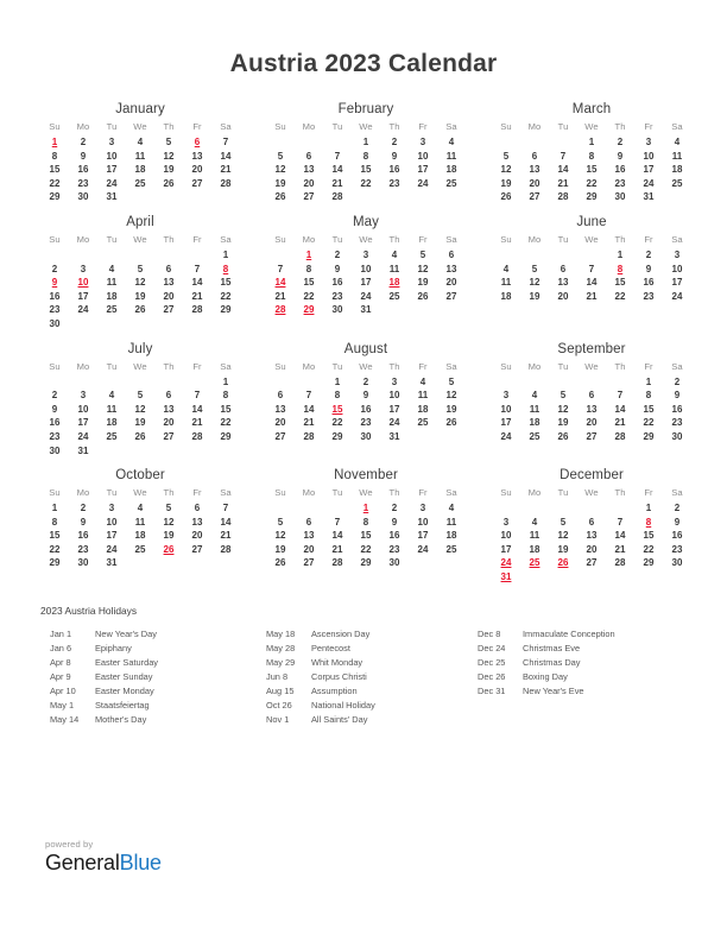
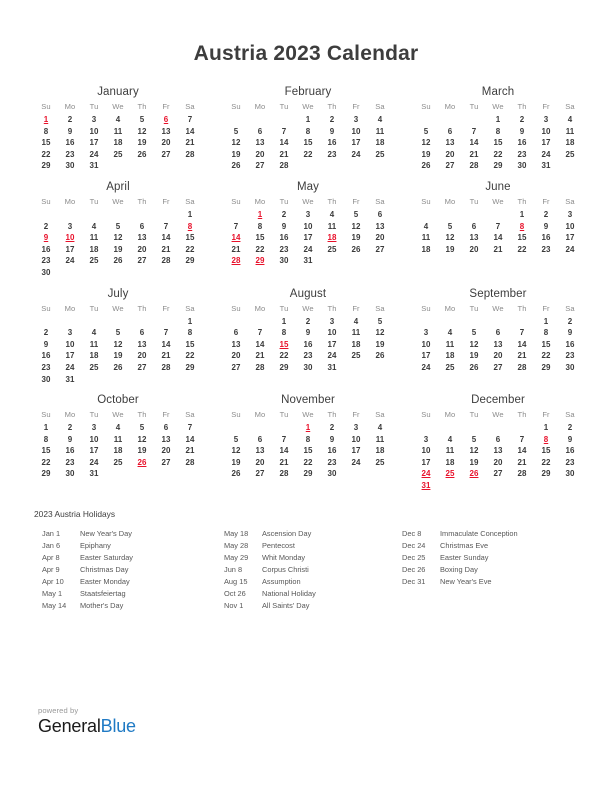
  Austria 2023 Calendar
  January
  Su	Mo	Tu	We	Th	Fr	Sa
  1	2	3	4	5	6	7
  8	9	10	11	12	13	14
  15	16	17	18	19	20	21
  22	23	24	25	26	27	28
  29	30	31
  February
  Su	Mo	Tu	We	Th	Fr	Sa
  			1	2	3	4
  5	6	7	8	9	10	11
  12	13	14	15	16	17	18
  19	20	21	22	23	24	25
  26	27	28
  March
  Su	Mo	Tu	We	Th	Fr	Sa
  			1	2	3	4
  5	6	7	8	9	10	11
  12	13	14	15	16	17	18
  19	20	21	22	23	24	25
  26	27	28	29	30	31
  April
  Su	Mo	Tu	We	Th	Fr	Sa
  						1
  2	3	4	5	6	7	8
  9	10	11	12	13	14	15
  16	17	18	19	20	21	22
  23	24	25	26	27	28	29
  30
  May
  Su	Mo	Tu	We	Th	Fr	Sa
  	1	2	3	4	5	6
  7	8	9	10	11	12	13
  14	15	16	17	18	19	20
  21	22	23	24	25	26	27
  28	29	30	31
  June
  Su	Mo	Tu	We	Th	Fr	Sa
  				1	2	3
  4	5	6	7	8	9	10
  11	12	13	14	15	16	17
  18	19	20	21	22	23	24
  July
  Su	Mo	Tu	We	Th	Fr	Sa
  						1
  2	3	4	5	6	7	8
  9	10	11	12	13	14	15
  16	17	18	19	20	21	22
  23	24	25	26	27	28	29
  30	31
  August
  Su	Mo	Tu	We	Th	Fr	Sa
  		1	2	3	4	5
  6	7	8	9	10	11	12
  13	14	15	16	17	18	19
  20	21	22	23	24	25	26
  27	28	29	30	31
  September
  Su	Mo	Tu	We	Th	Fr	Sa
  					1	2
  3	4	5	6	7	8	9
  10	11	12	13	14	15	16
  17	18	19	20	21	22	23
  24	25	26	27	28	29	30
  October
  Su	Mo	Tu	We	Th	Fr	Sa
  1	2	3	4	5	6	7
  8	9	10	11	12	13	14
  15	16	17	18	19	20	21
  22	23	24	25	26	27	28
  29	30	31
  November
  Su	Mo	Tu	We	Th	Fr	Sa
  			1	2	3	4
  5	6	7	8	9	10	11
  12	13	14	15	16	17	18
  19	20	21	22	23	24	25
  26	27	28	29	30
  December
  Su	Mo	Tu	We	Th	Fr	Sa
  					1	2
  3	4	5	6	7	8	9
  10	11	12	13	14	15	16
  17	18	19	20	21	22	23
  24	25	26	27	28	29	30
  31
  2023 Austria Holidays
  Jan 1
  New Year's Day
  Jan 6
  Epiphany
  Apr 8
  Easter Saturday
  Apr 9
- Easter Sunday
+ Christmas Day
  Apr 10
  Easter Monday
  May 1
  Staatsfeiertag
  May 14
  Mother's Day
  May 18
  Ascension Day
  May 28
  Pentecost
  May 29
  Whit Monday
  Jun 8
  Corpus Christi
  Aug 15
  Assumption
  Oct 26
  National Holiday
  Nov 1
  All Saints' Day
  Dec 8
  Immaculate Conception
  Dec 24
  Christmas Eve
  Dec 25
- Christmas Day
+ Easter Sunday
  Dec 26
  Boxing Day
  Dec 31
  New Year's Eve
  powered by
  GeneralBlue
